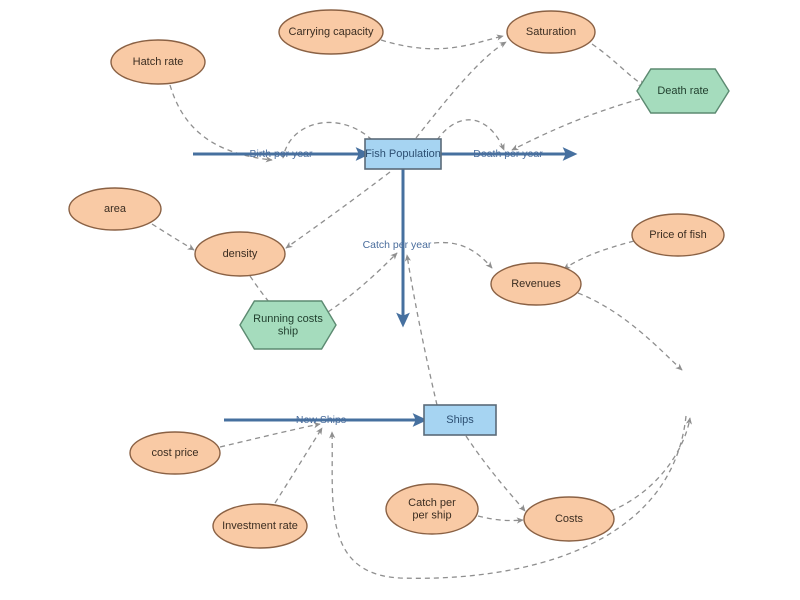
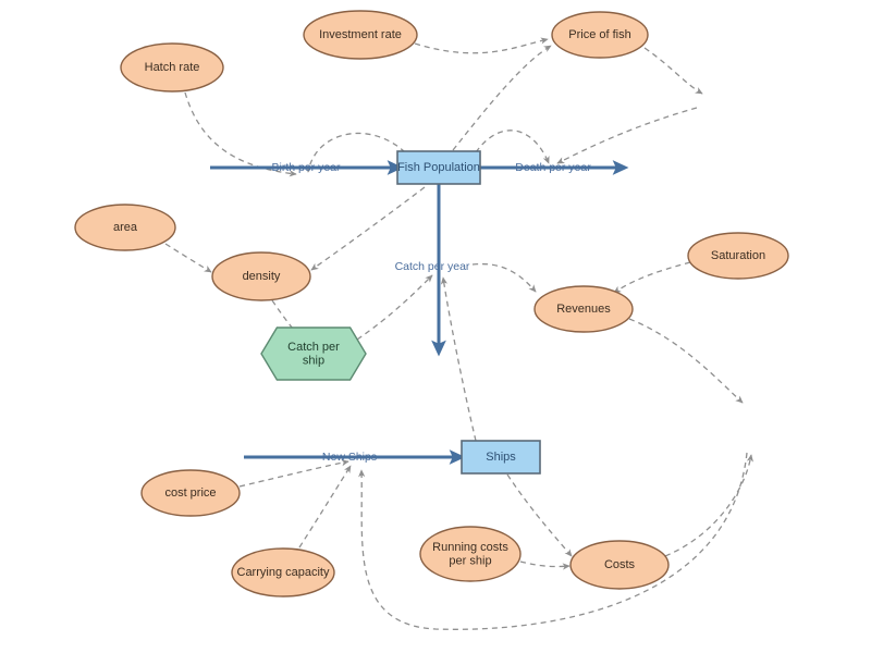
  Hatch rate
- Carrying capacity
+ Investment rate
- Saturation
+ Price of fish
- Death rate
  Fish Population
  area
  density
- Running costs ship
+ Catch per ship
- Price of fish
+ Saturation
  Revenues
  Ships
  cost price
- Investment rate
+ Carrying capacity
- Catch per per ship
+ Running costs per ship
  Costs
  Birth per year
  Death per year
  Catch per year
  New Ships
